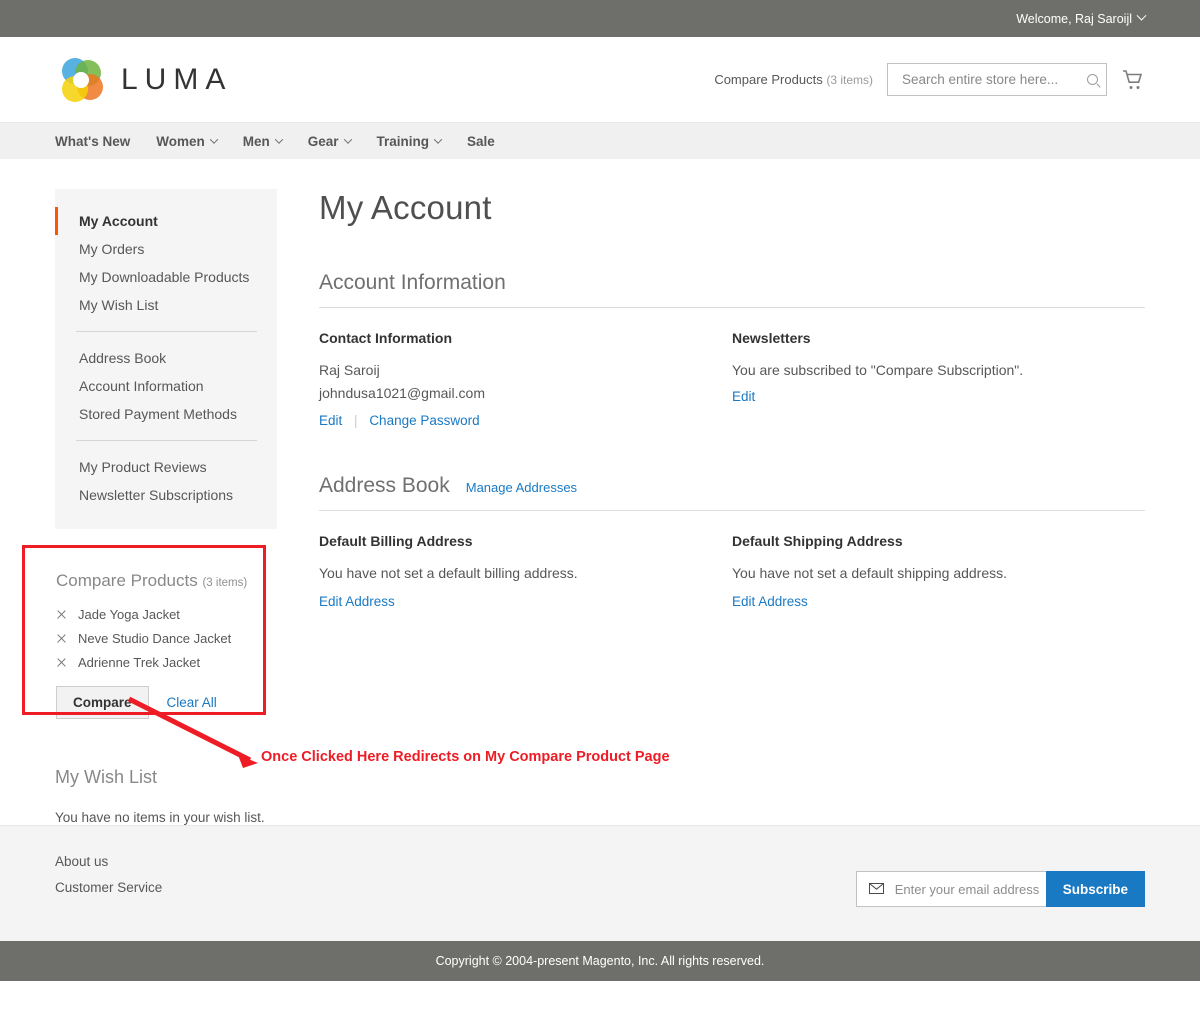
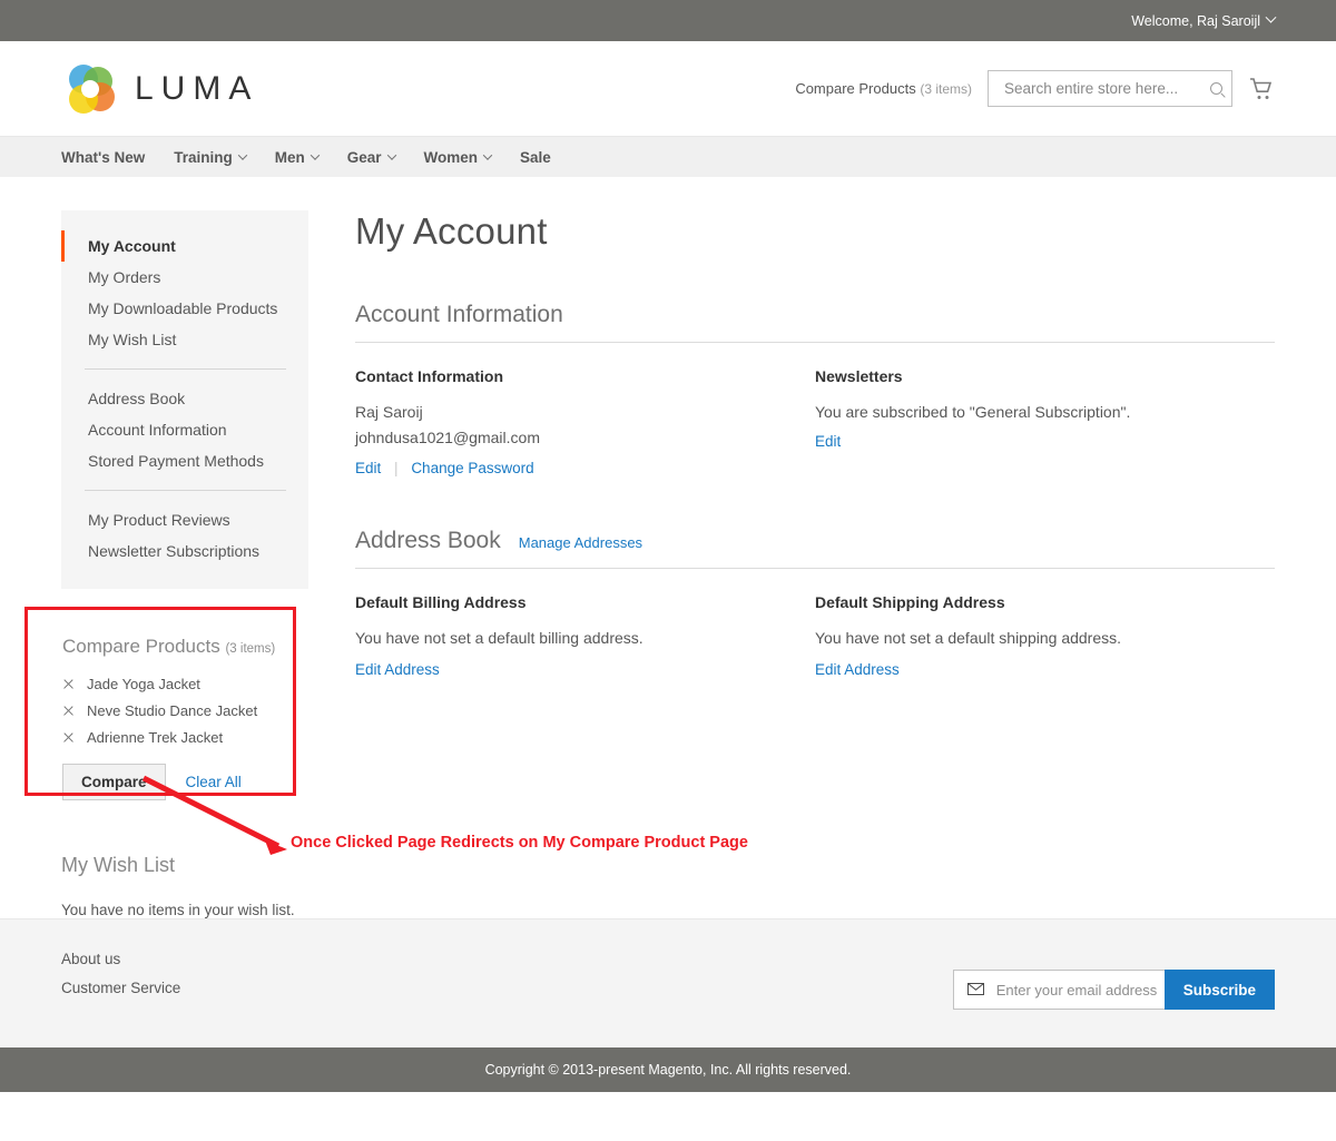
  Welcome, Raj Saroijl
  LUMA
  Compare Products (3 items)
  Search entire store here...
  What's New
- Women
+ Training
  Men
  Gear
- Training
+ Women
  Sale
  My Account
  My Orders
  My Downloadable Products
  My Wish List
  Address Book
  Account Information
  Stored Payment Methods
  My Product Reviews
  Newsletter Subscriptions
  Compare Products (3 items)
  Jade Yoga Jacket
  Neve Studio Dance Jacket
  Adrienne Trek Jacket
  Compare
  Clear All
  My Wish List
  You have no items in your wish list.
  My Account
  Account Information
  Contact Information
  Raj Saroij
  johndusa1021@gmail.com
  Edit | Change Password
  Newsletters
- You are subscribed to "Compare Subscription".
+ You are subscribed to "General Subscription".
  Edit
  Address Book
  Manage Addresses
  Default Billing Address
  You have not set a default billing address.
  Edit Address
  Default Shipping Address
  You have not set a default shipping address.
  Edit Address
  About us
  Customer Service
  Enter your email address
  Subscribe
- Copyright © 2004-present Magento, Inc. All rights reserved.
+ Copyright © 2013-present Magento, Inc. All rights reserved.
- Once Clicked Here Redirects on My Compare Product Page
+ Once Clicked Page Redirects on My Compare Product Page
